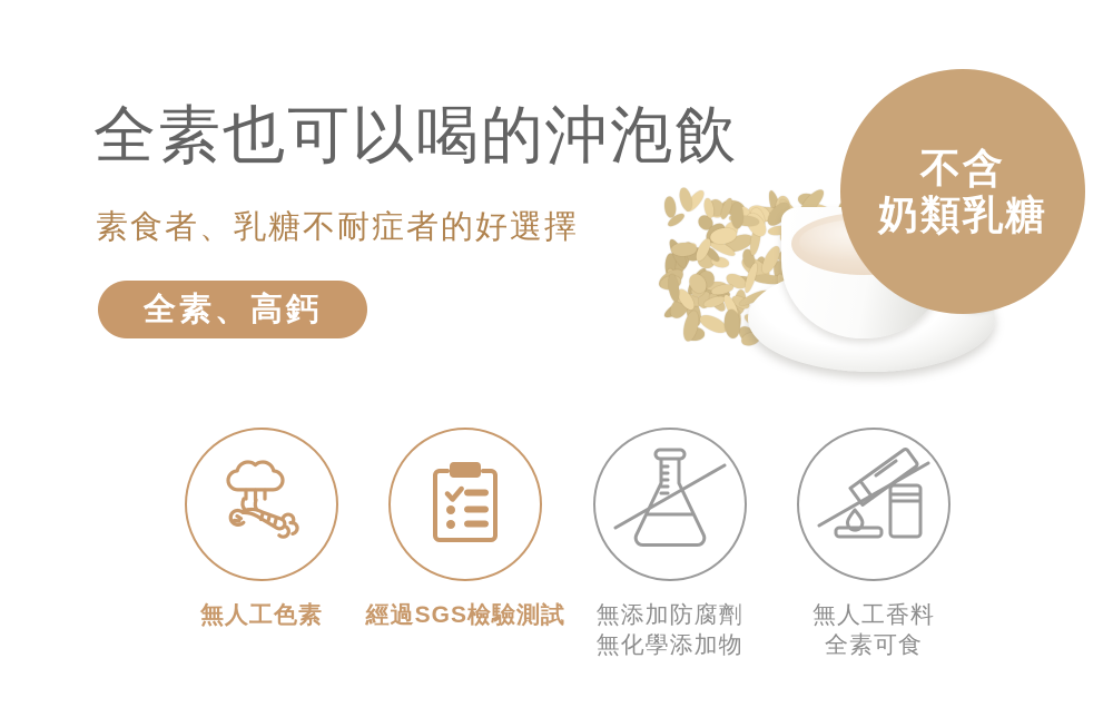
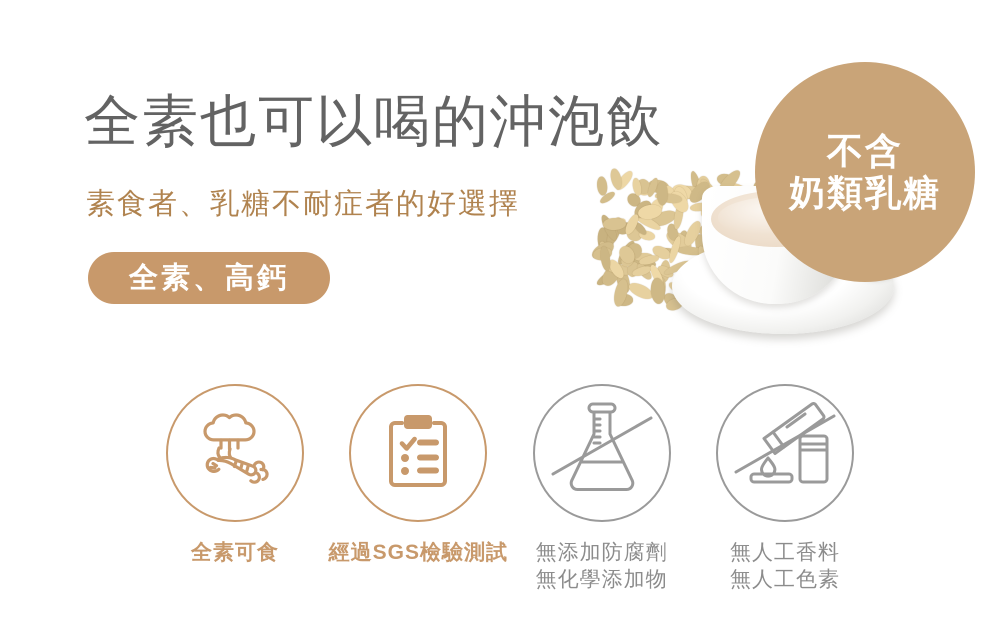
  全素也可以喝的沖泡飲
  素食者、乳糖不耐症者的好選擇
  全素、高鈣
  不含
  奶類乳糖
- 無人工色素
+ 全素可食
  經過SGS檢驗測試
  無添加防腐劑
  無化學添加物
  無人工香料
- 全素可食
+ 無人工色素
